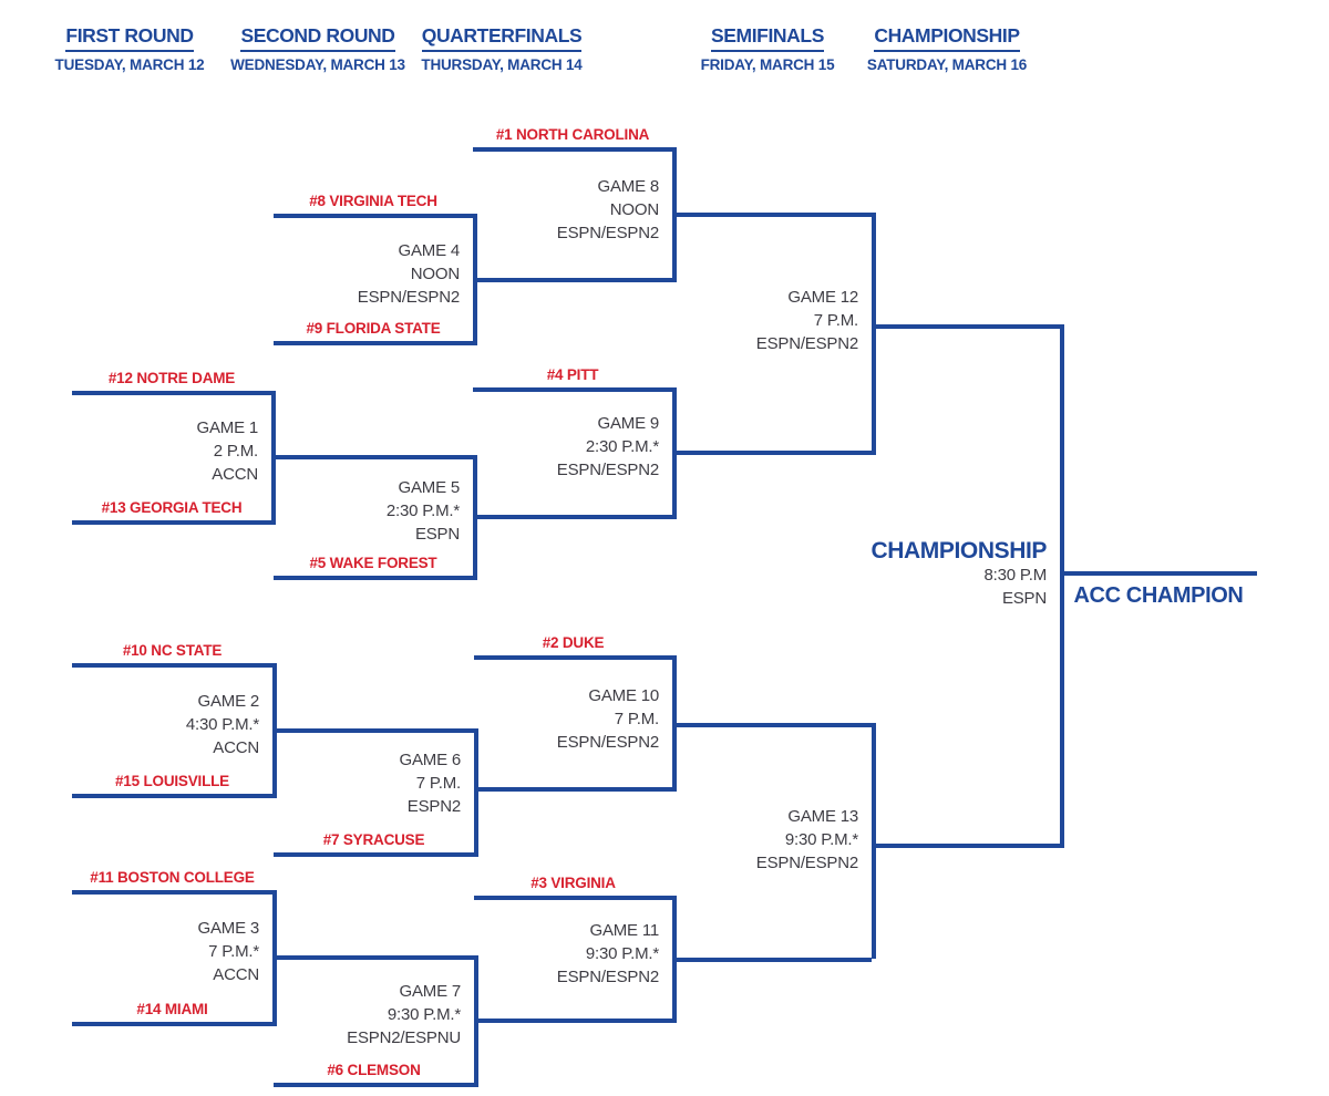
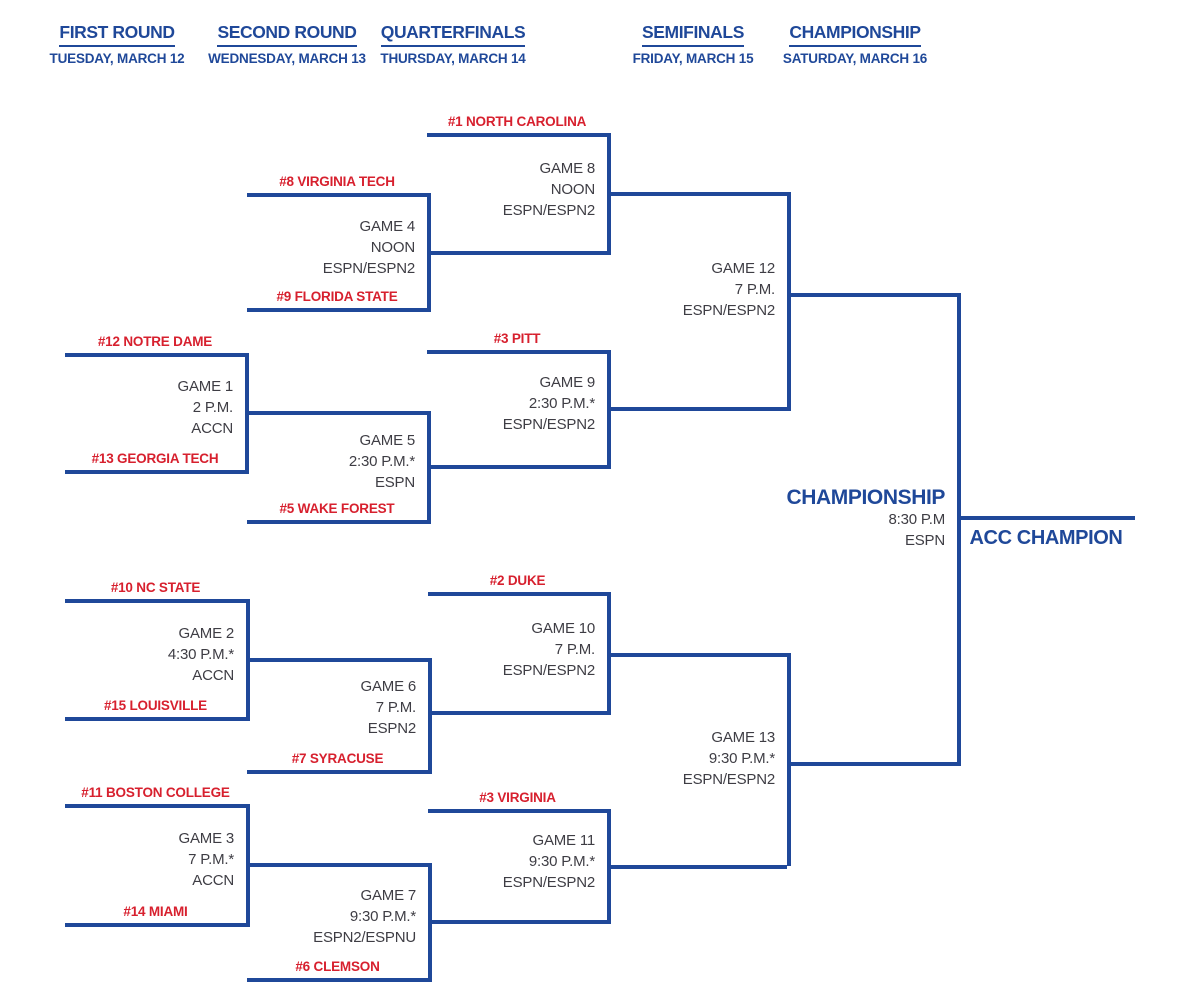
  FIRST ROUND
  TUESDAY, MARCH 12
  SECOND ROUND
  WEDNESDAY, MARCH 13
  QUARTERFINALS
  THURSDAY, MARCH 14
  SEMIFINALS
  FRIDAY, MARCH 15
  CHAMPIONSHIP
  SATURDAY, MARCH 16
  #12 NOTRE DAME
  #13 GEORGIA TECH
  #10 NC STATE
  #15 LOUISVILLE
  #11 BOSTON COLLEGE
  #14 MIAMI
  #8 VIRGINIA TECH
  #9 FLORIDA STATE
  #5 WAKE FOREST
  #7 SYRACUSE
  #6 CLEMSON
  #1 NORTH CAROLINA
- #4 PITT
+ #3 PITT
  #2 DUKE
  #3 VIRGINIA
  GAME 1
  2 P.M.
  ACCN
  GAME 2
  4:30 P.M.*
  ACCN
  GAME 3
  7 P.M.*
  ACCN
  GAME 4
  NOON
  ESPN/ESPN2
  GAME 5
  2:30 P.M.*
  ESPN
  GAME 6
  7 P.M.
  ESPN2
  GAME 7
  9:30 P.M.*
  ESPN2/ESPNU
  GAME 8
  NOON
  ESPN/ESPN2
  GAME 9
  2:30 P.M.*
  ESPN/ESPN2
  GAME 10
  7 P.M.
  ESPN/ESPN2
  GAME 11
  9:30 P.M.*
  ESPN/ESPN2
  GAME 12
  7 P.M.
  ESPN/ESPN2
  GAME 13
  9:30 P.M.*
  ESPN/ESPN2
  CHAMPIONSHIP
  8:30 P.M
  ESPN
  ACC CHAMPION
